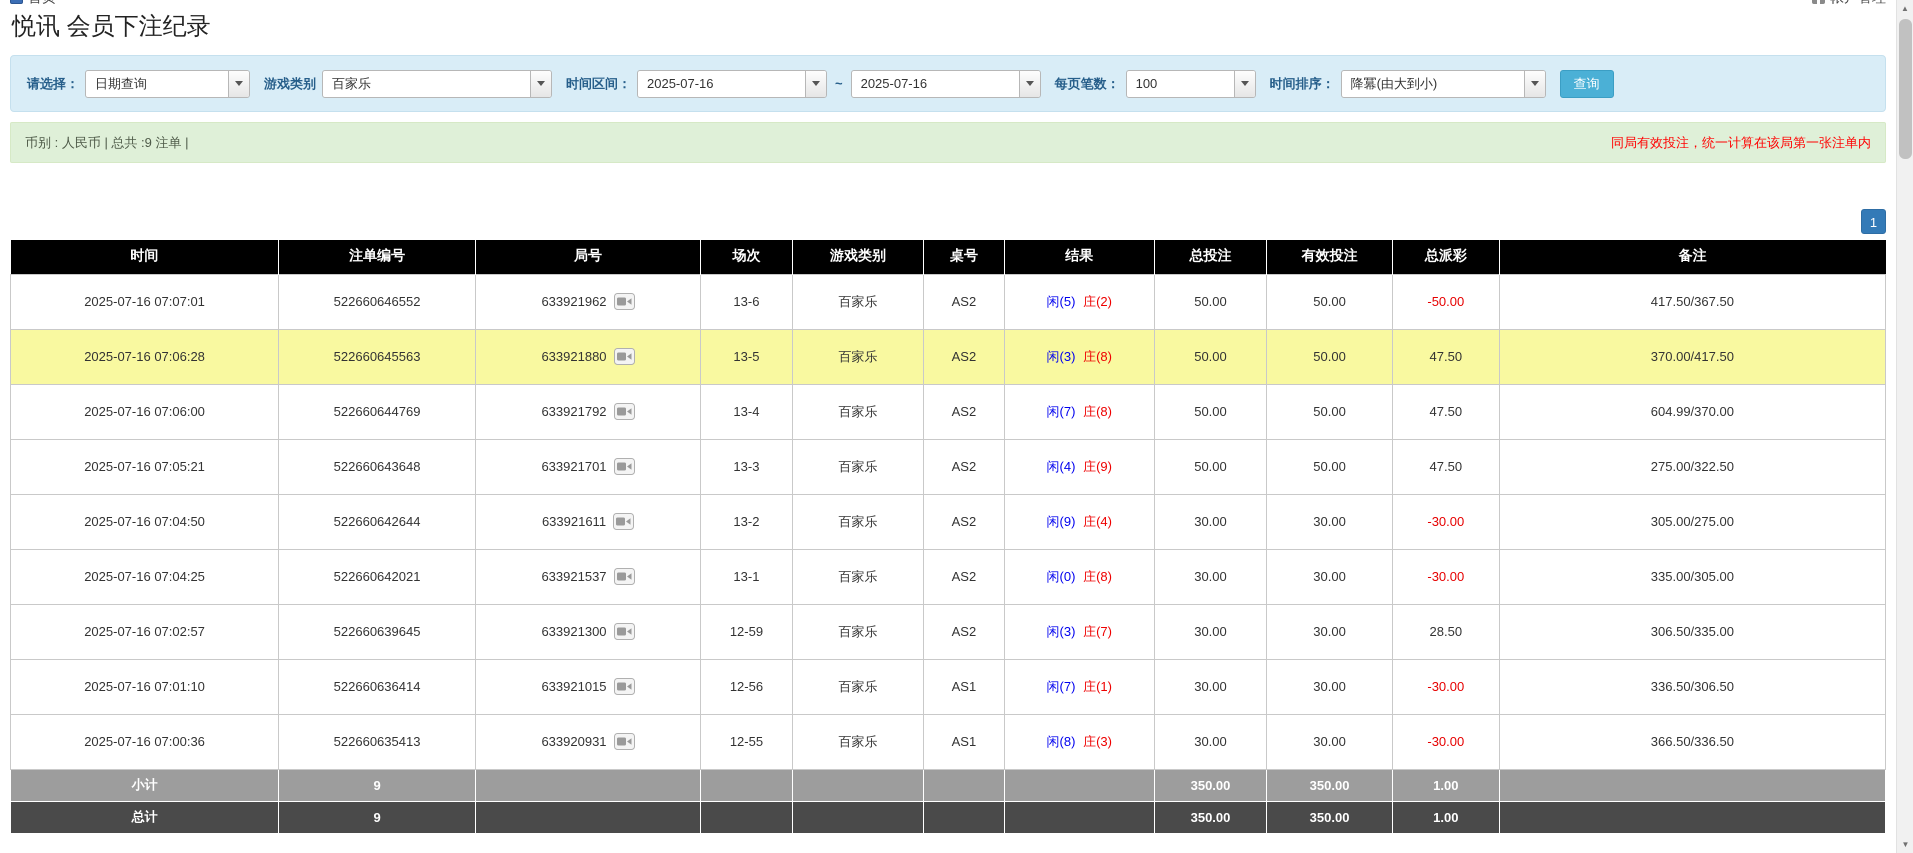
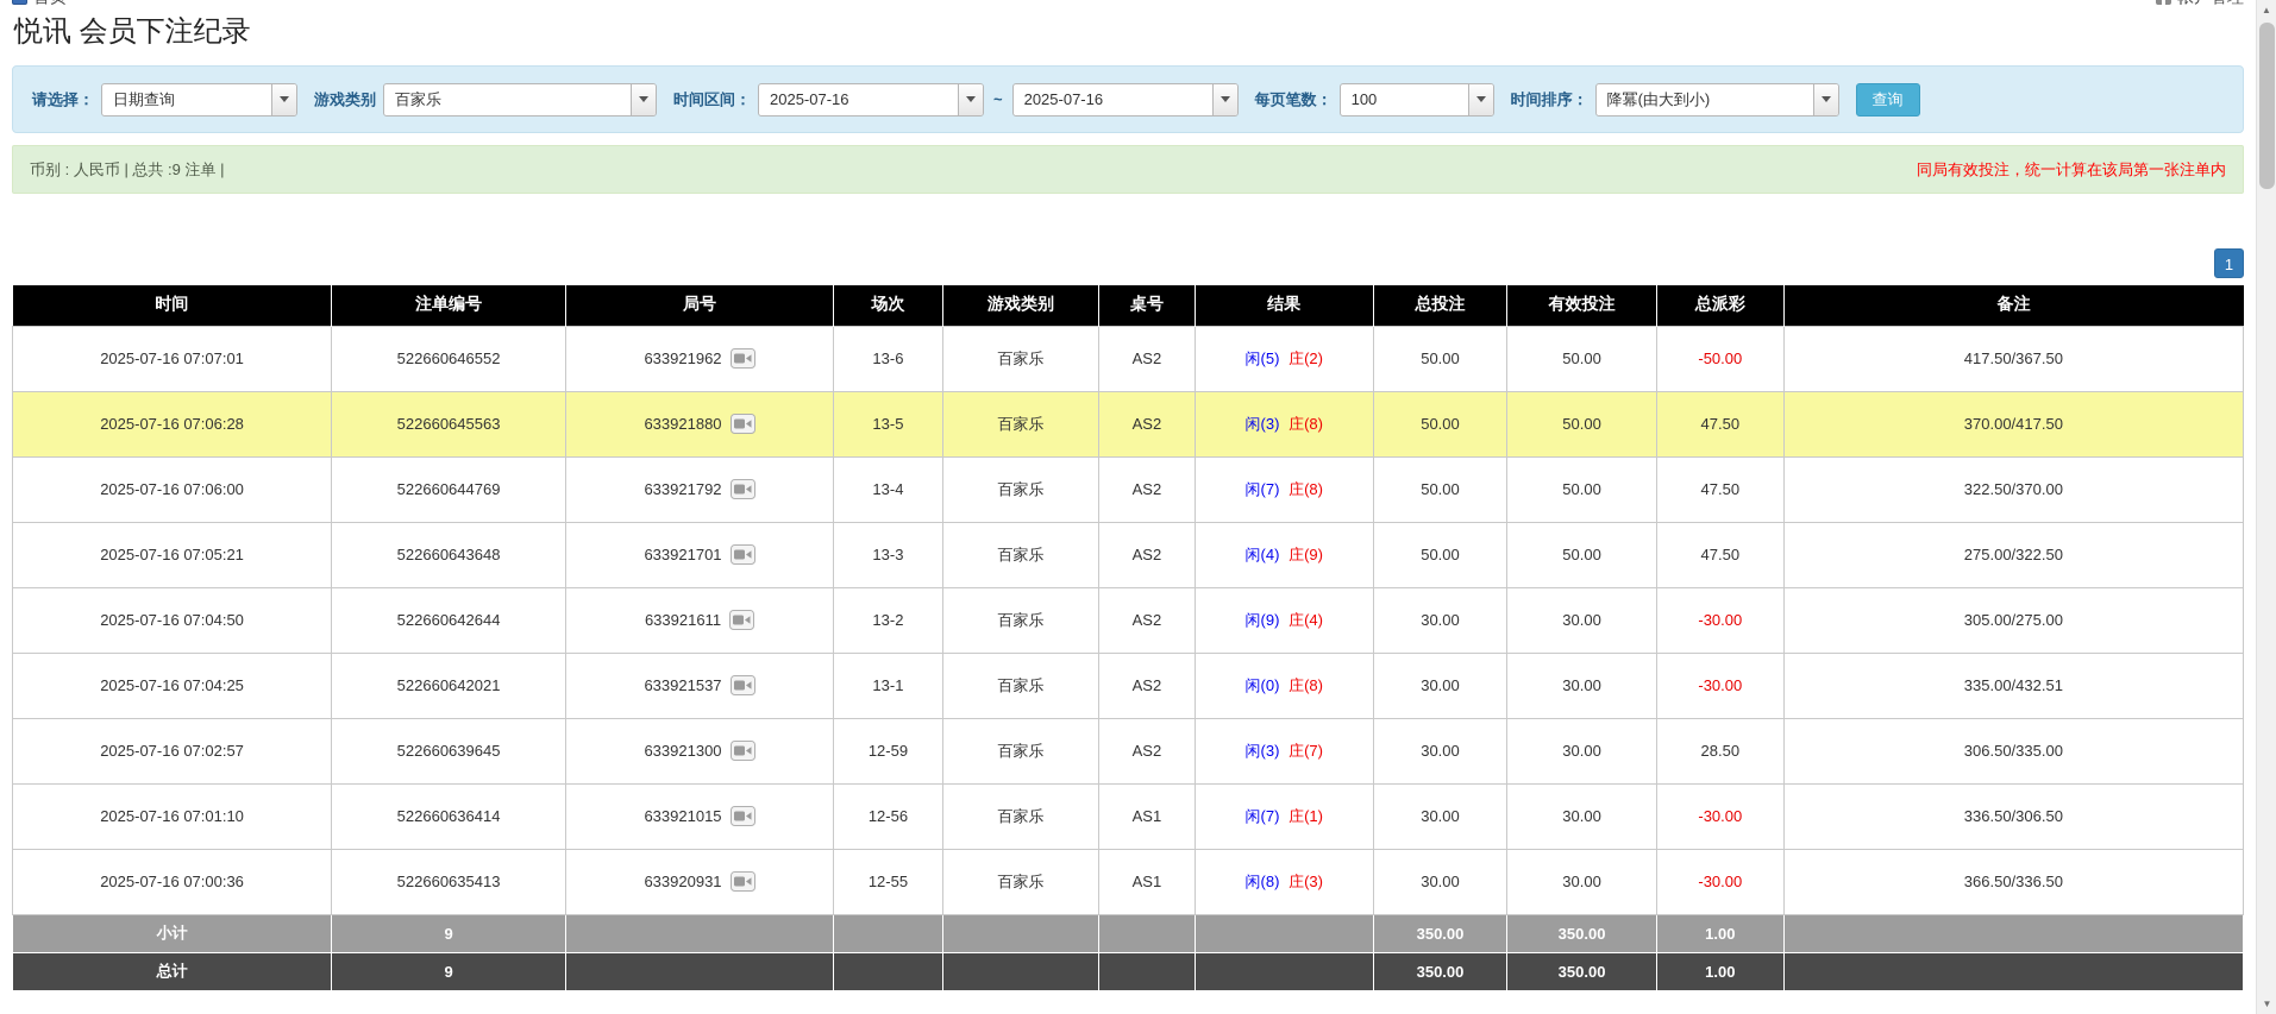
  悦讯 会员下注纪录
  请选择：
  日期查询
  游戏类别
  百家乐
  时间区间：
  2025-07-16
  ~
  2025-07-16
  每页笔数：
  100
  时间排序：
  降冪(由大到小)
  查询
  币别 : 人民币 | 总共 :9 注单 |
  同局有效投注，统一计算在该局第一张注单内
  1
  时间	注单编号	局号	场次	游戏类别	桌号	结果	总投注	有效投注	总派彩	备注
  2025-07-16 07:07:01	522660646552	633921962	13-6	百家乐	AS2	闲(5) 庄(2)	50.00	50.00	-50.00	417.50/367.50
  2025-07-16 07:06:28	522660645563	633921880	13-5	百家乐	AS2	闲(3) 庄(8)	50.00	50.00	47.50	370.00/417.50
- 2025-07-16 07:06:00	522660644769	633921792	13-4	百家乐	AS2	闲(7) 庄(8)	50.00	50.00	47.50	604.99/370.00
+ 2025-07-16 07:06:00	522660644769	633921792	13-4	百家乐	AS2	闲(7) 庄(8)	50.00	50.00	47.50	322.50/370.00
  2025-07-16 07:05:21	522660643648	633921701	13-3	百家乐	AS2	闲(4) 庄(9)	50.00	50.00	47.50	275.00/322.50
  2025-07-16 07:04:50	522660642644	633921611	13-2	百家乐	AS2	闲(9) 庄(4)	30.00	30.00	-30.00	305.00/275.00
- 2025-07-16 07:04:25	522660642021	633921537	13-1	百家乐	AS2	闲(0) 庄(8)	30.00	30.00	-30.00	335.00/305.00
+ 2025-07-16 07:04:25	522660642021	633921537	13-1	百家乐	AS2	闲(0) 庄(8)	30.00	30.00	-30.00	335.00/432.51
  2025-07-16 07:02:57	522660639645	633921300	12-59	百家乐	AS2	闲(3) 庄(7)	30.00	30.00	28.50	306.50/335.00
  2025-07-16 07:01:10	522660636414	633921015	12-56	百家乐	AS1	闲(7) 庄(1)	30.00	30.00	-30.00	336.50/306.50
  2025-07-16 07:00:36	522660635413	633920931	12-55	百家乐	AS1	闲(8) 庄(3)	30.00	30.00	-30.00	366.50/336.50
  小计	9						350.00	350.00	1.00
  总计	9						350.00	350.00	1.00
  ▲
  ▼
